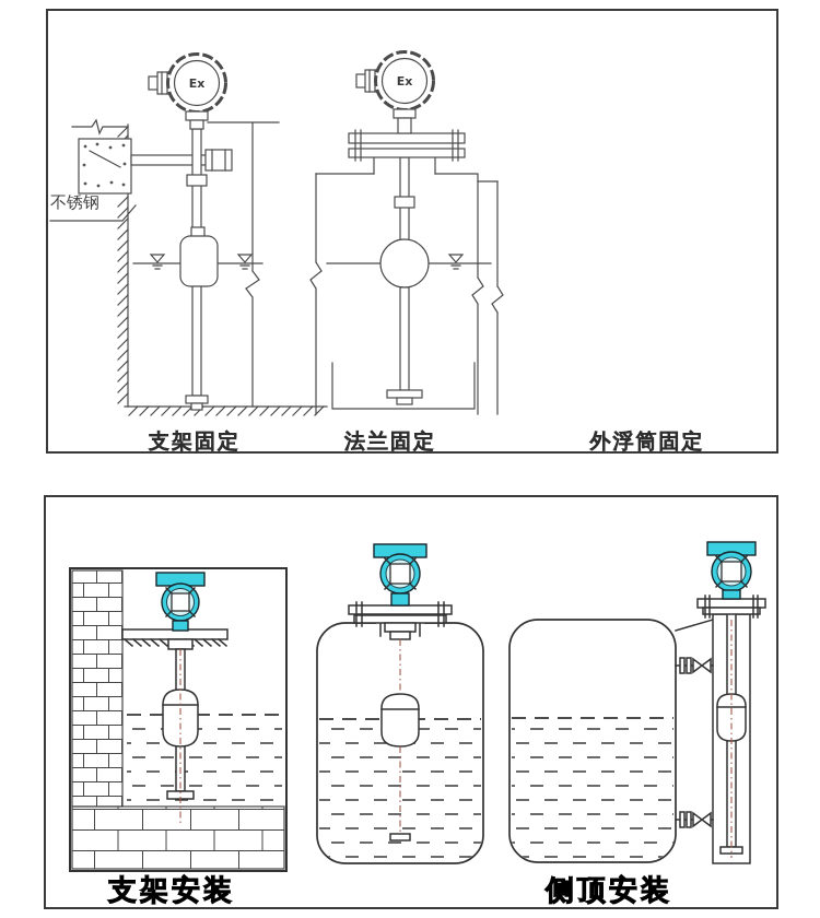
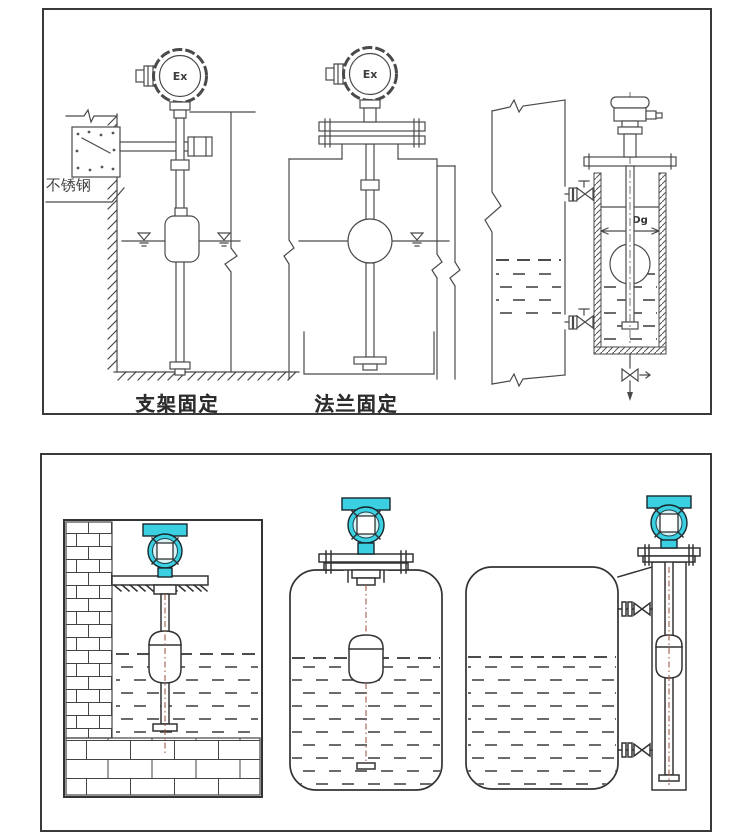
  Ex
  Ex
+ Dg
  不锈钢
  支架固定
  法兰固定
- 外浮筒固定
- 支架安装
- 侧顶安装
